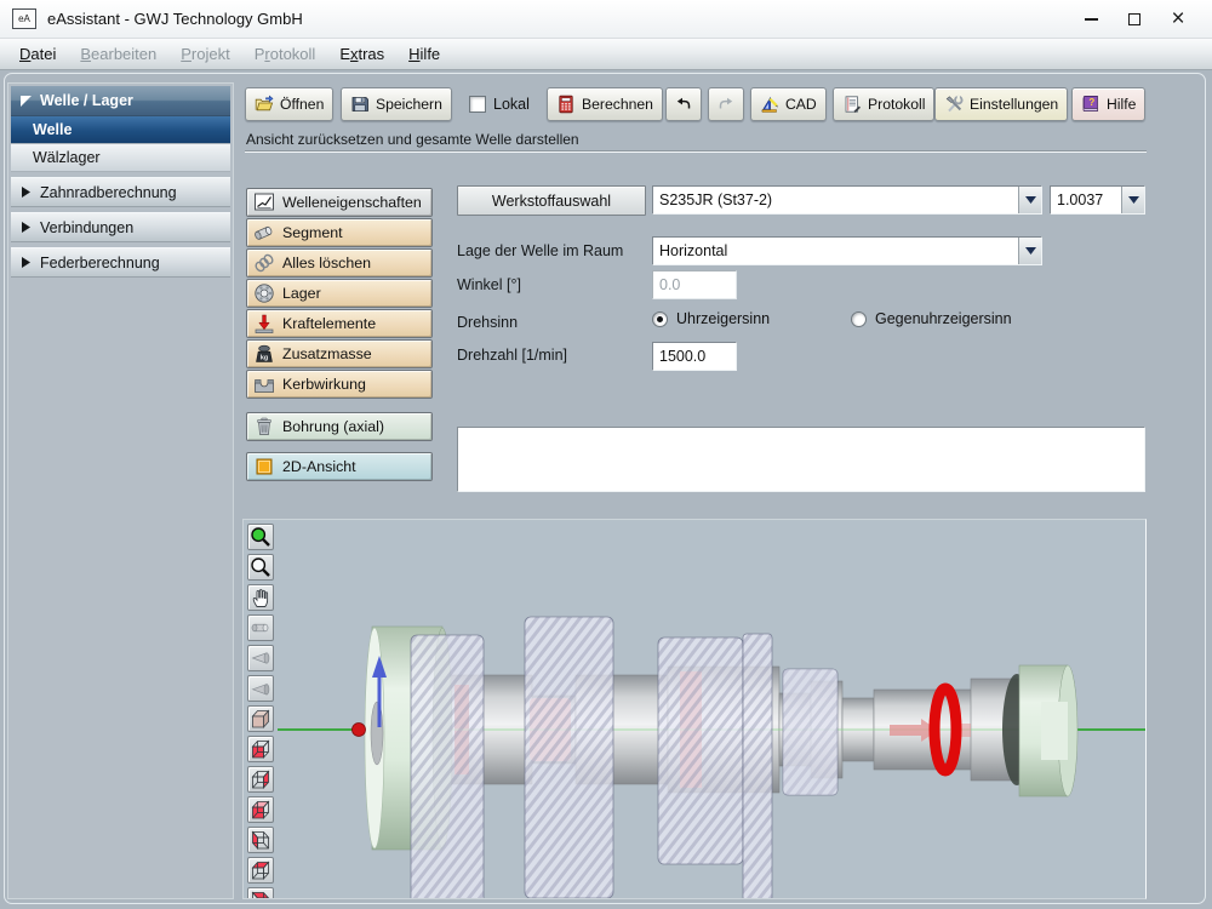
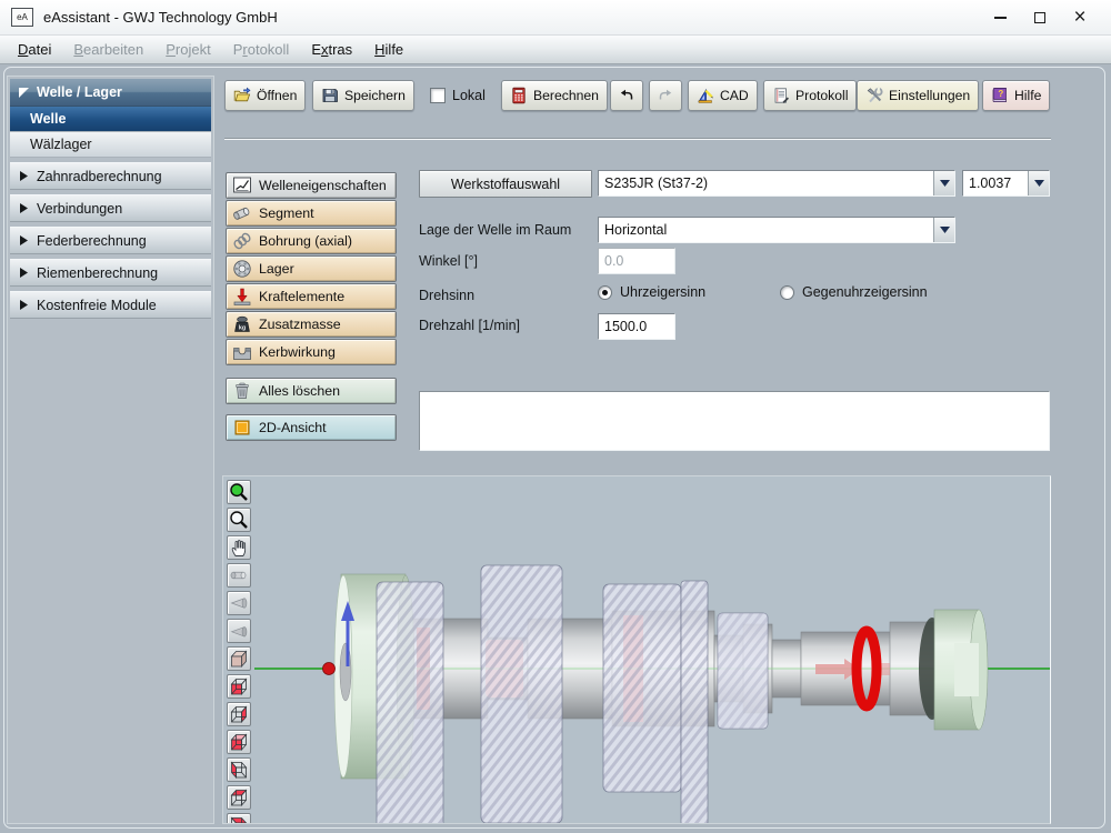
  eA
  eAssistant - GWJ Technology GmbH
  ×
  Datei
  Bearbeiten
  Projekt
  Protokoll
  Extras
  Hilfe
  Welle / Lager
  Welle
  Wälzlager
  Zahnradberechnung
  Verbindungen
  Federberechnung
+ Riemenberechnung
+ Kostenfreie Module
  Öffnen
  Speichern
  Lokal
  Berechnen
  CAD
  Protokoll
  Einstellungen
  ?
  Hilfe
- Ansicht zurücksetzen und gesamte Welle darstellen
  Welleneigenschaften
  Segment
- Alles löschen
+ Bohrung (axial)
  Lager
  Kraftelemente
  Zusatzmasse
  Kerbwirkung
- Bohrung (axial)
+ Alles löschen
  2D-Ansicht
  Werkstoffauswahl
  S235JR (St37-2)
  1.0037
  Lage der Welle im Raum
  Horizontal
  Winkel [°]
  0.0
  Drehsinn
  Uhrzeigersinn
  Gegenuhrzeigersinn
  Drehzahl [1/min]
  1500.0
